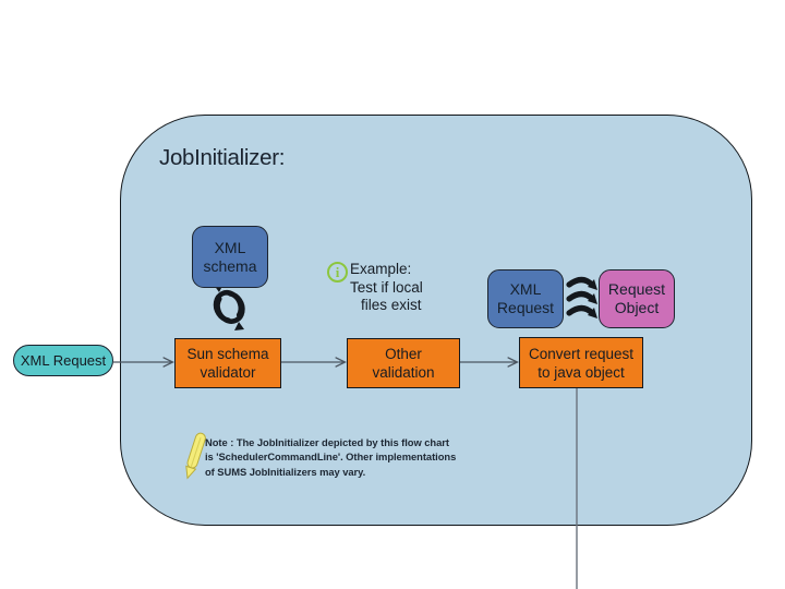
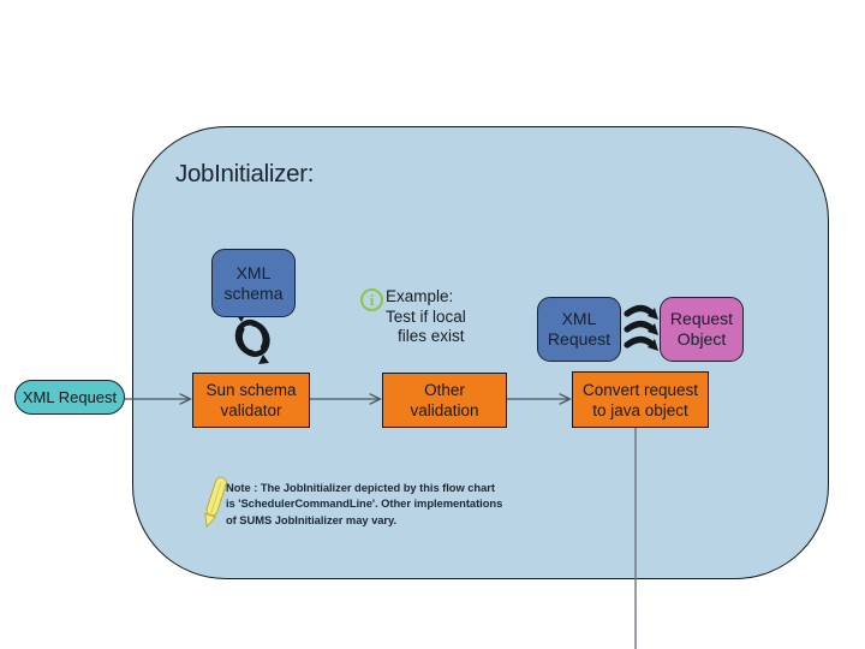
  JobInitializer:
  XML
  schema
  XML
  Request
  Request
  Object
  Sun schema
  validator
  Other
  validation
  Convert request
  to java object
  XML Request
  i
  Example:
  Test if local
  files exist
  Note : The JobInitializer depicted by this flow chart
  is 'SchedulerCommandLine'. Other implementations
- of SUMS JobInitializers may vary.
+ of SUMS JobInitializer may vary.
